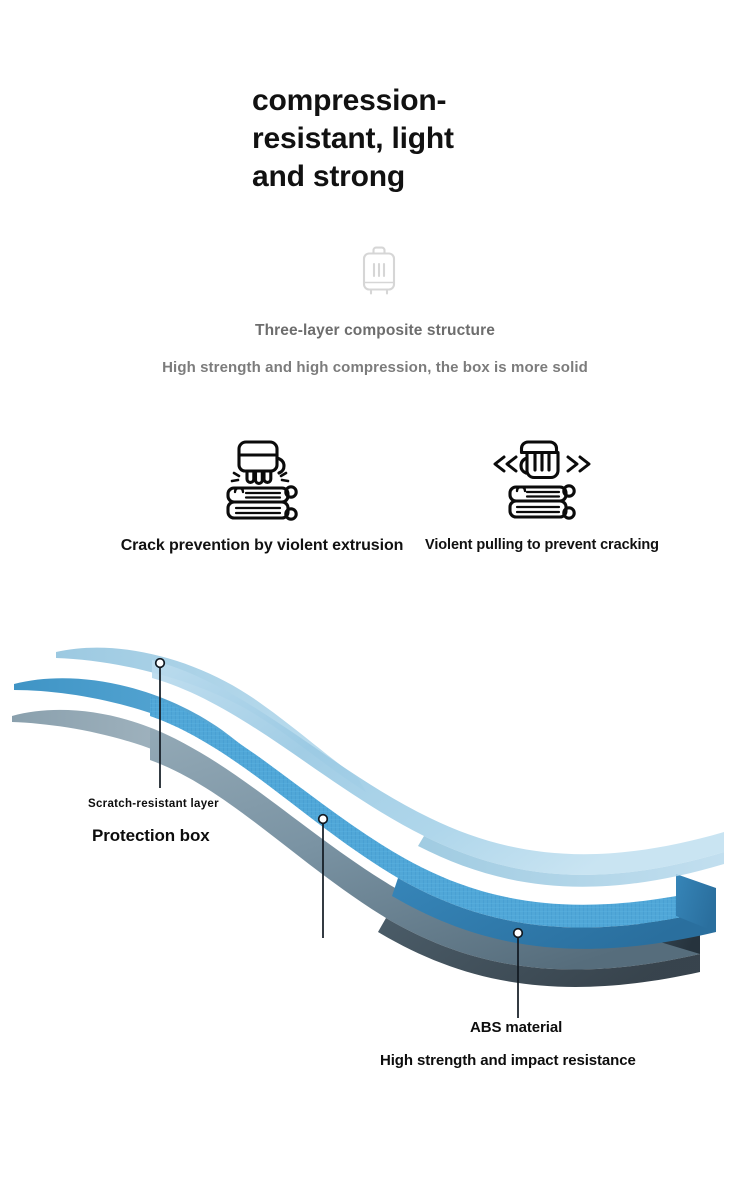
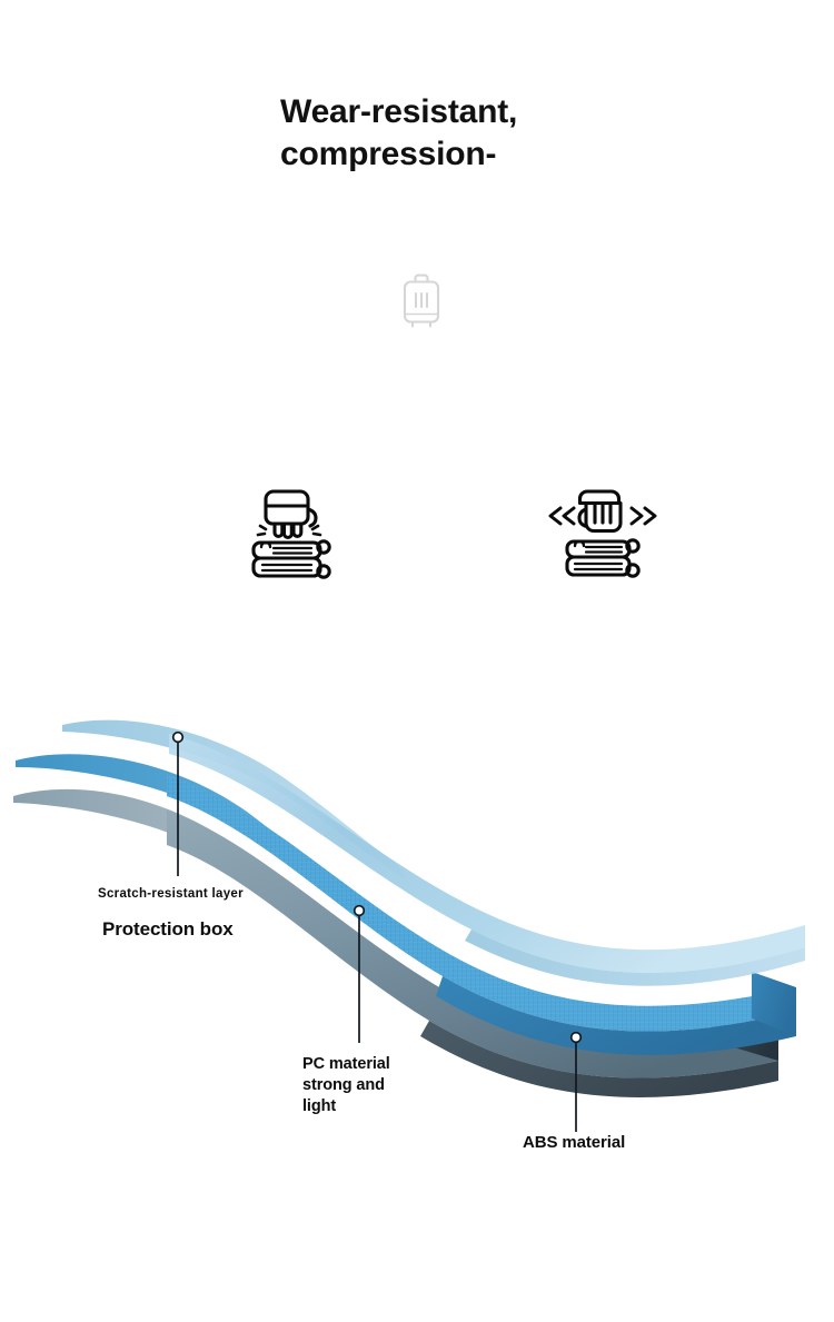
+ Wear-resistant,
  compression-
- resistant, light
- and strong
- Three-layer composite structure
- High strength and high compression, the box is more solid
- Crack prevention by violent extrusion
- Violent pulling to prevent cracking
  Scratch-resistant layer
  Protection box
+ PC material
+ strong and
+ light
  ABS material
- High strength and impact resistance
